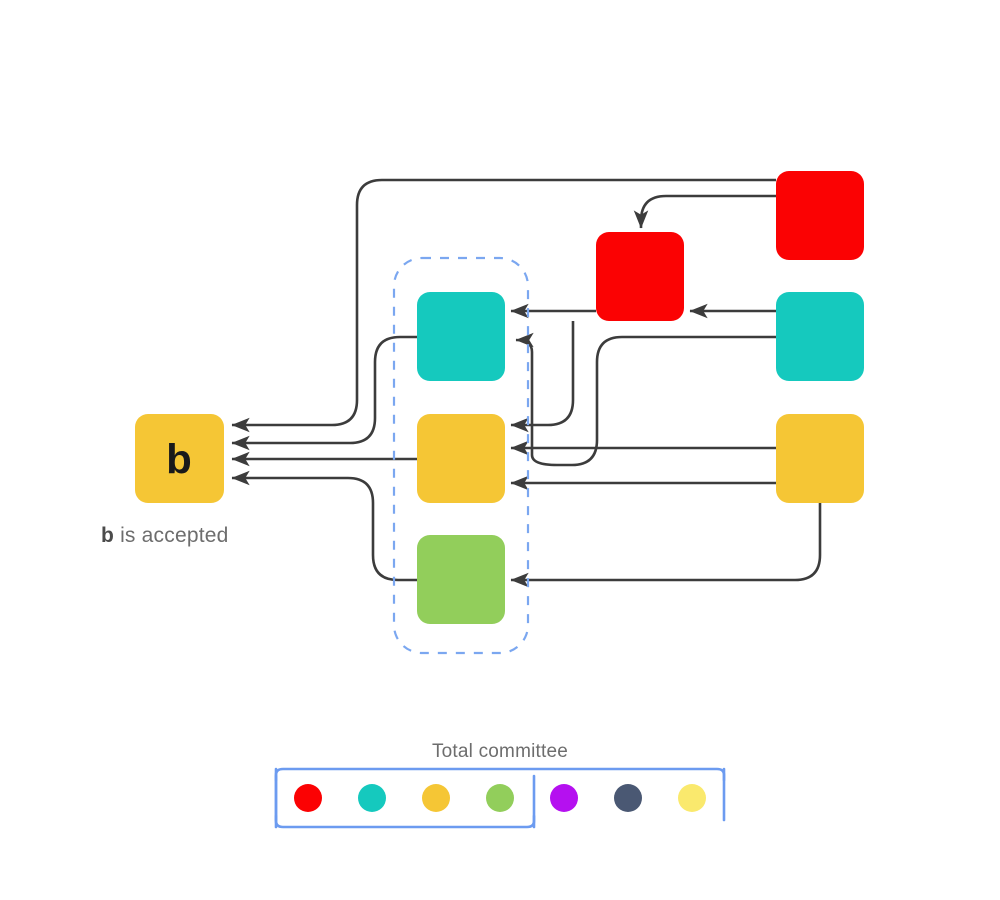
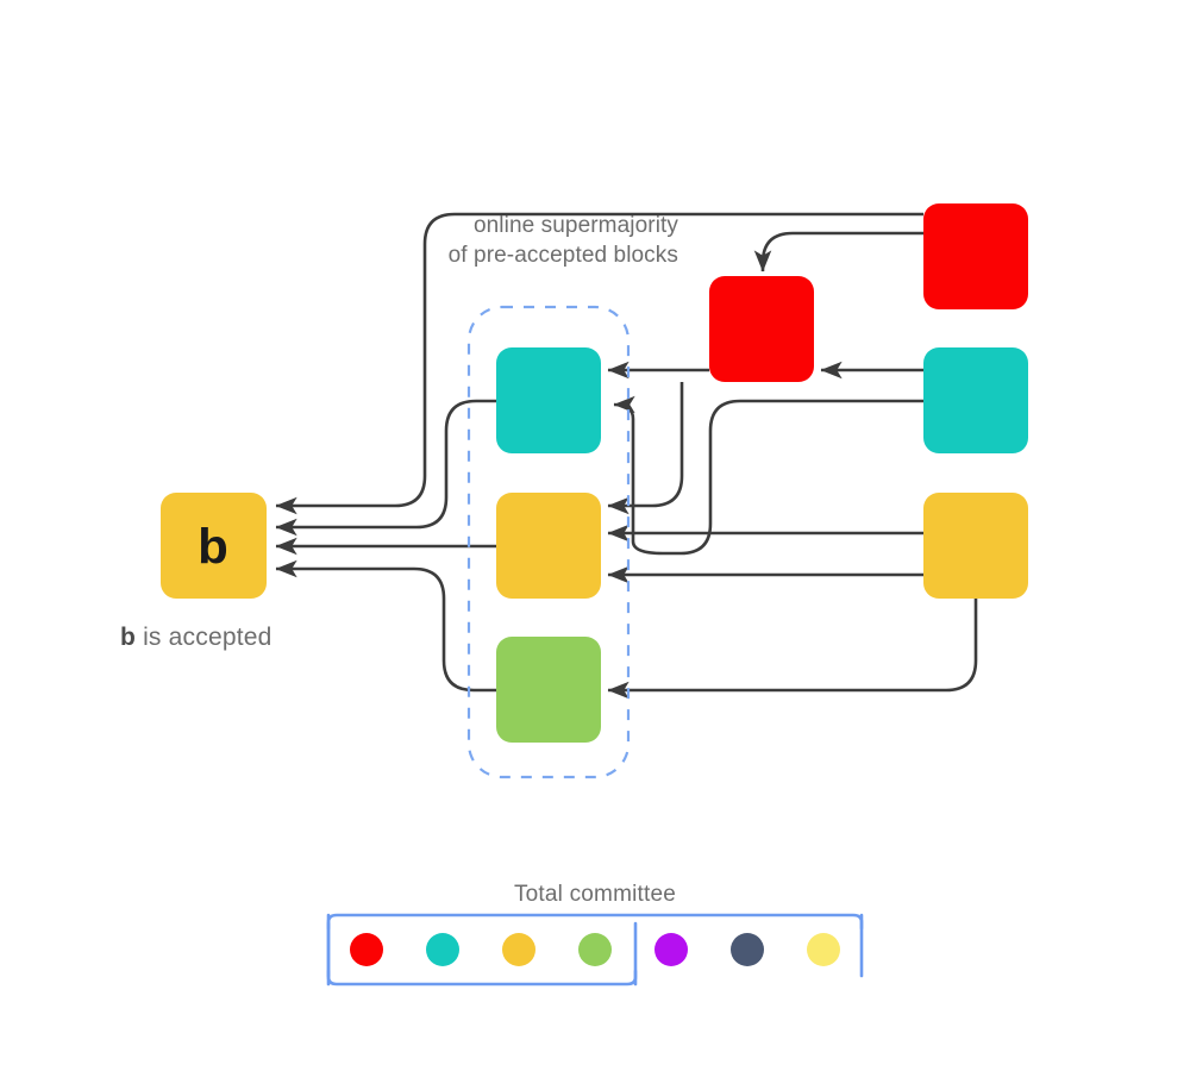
  b
+ online supermajority
+ of pre-accepted blocks
  b is accepted
  Total committee
